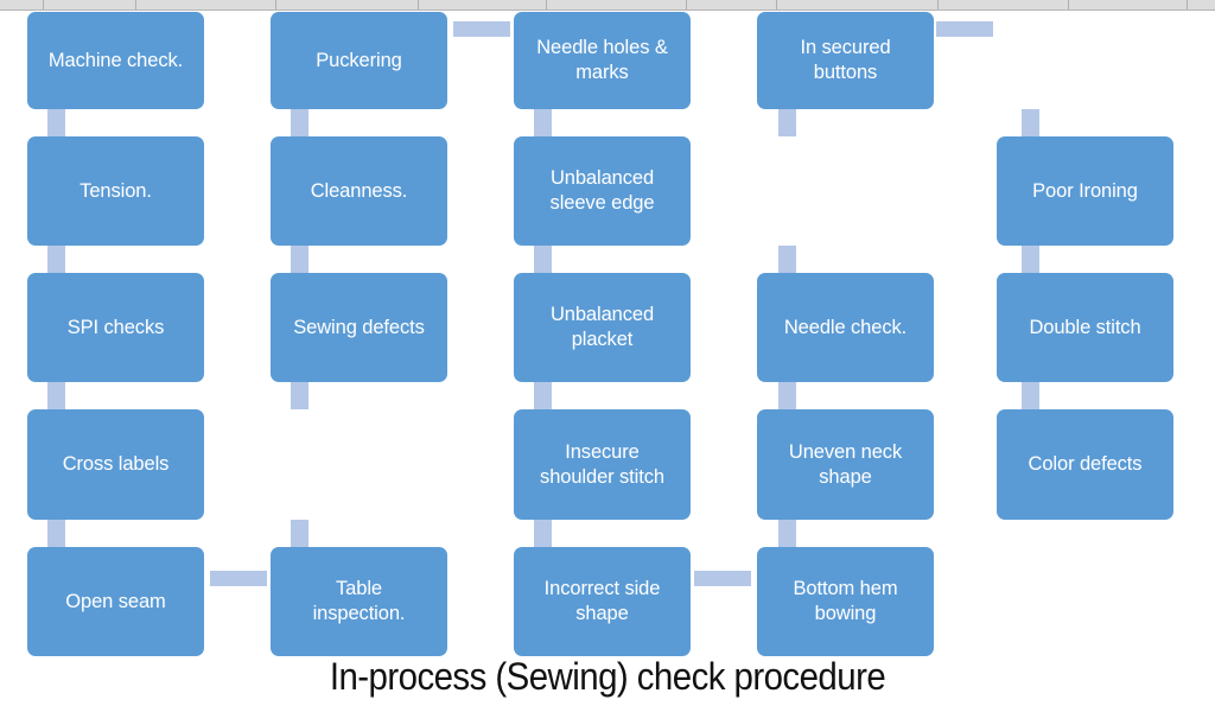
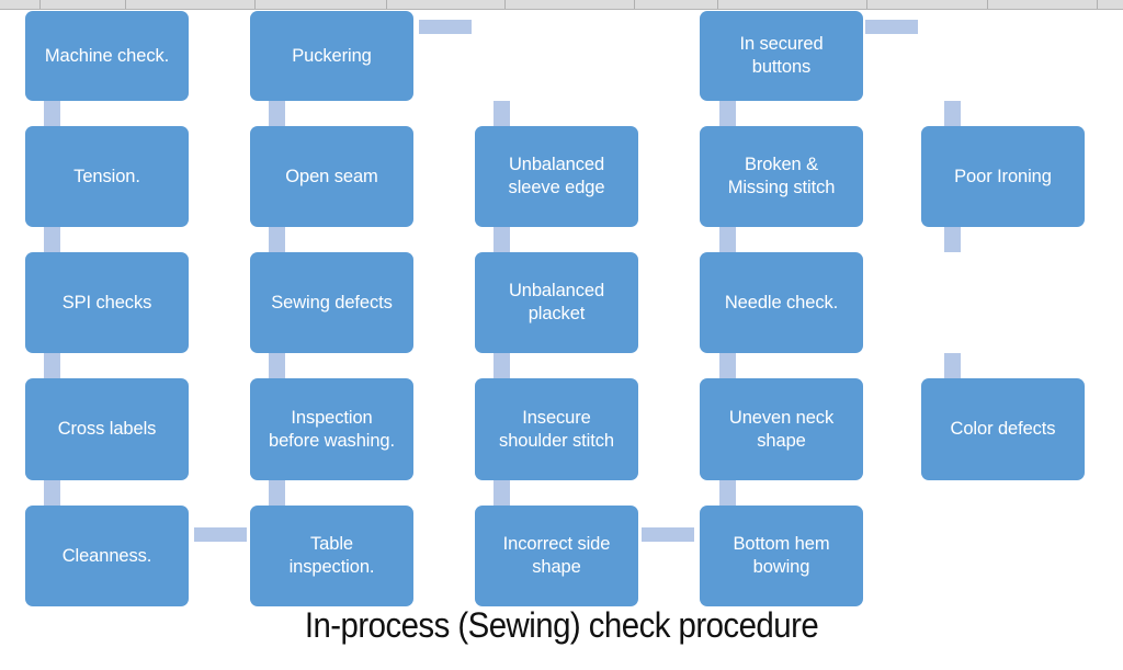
  Machine check.
  Tension.
  SPI checks
  Cross labels
- Open seam
+ Cleanness.
  Puckering
- Cleanness.
+ Open seam
  Sewing defects
+ Inspection
+ before washing.
  Table
  inspection.
- Needle holes &
- marks
  Unbalanced
  sleeve edge
  Unbalanced
  placket
  Insecure
  shoulder stitch
  Incorrect side
  shape
  In secured
  buttons
+ Broken &
+ Missing stitch
  Needle check.
  Uneven neck
  shape
  Bottom hem
  bowing
  Poor Ironing
- Double stitch
  Color defects
  In-process (Sewing) check procedure
